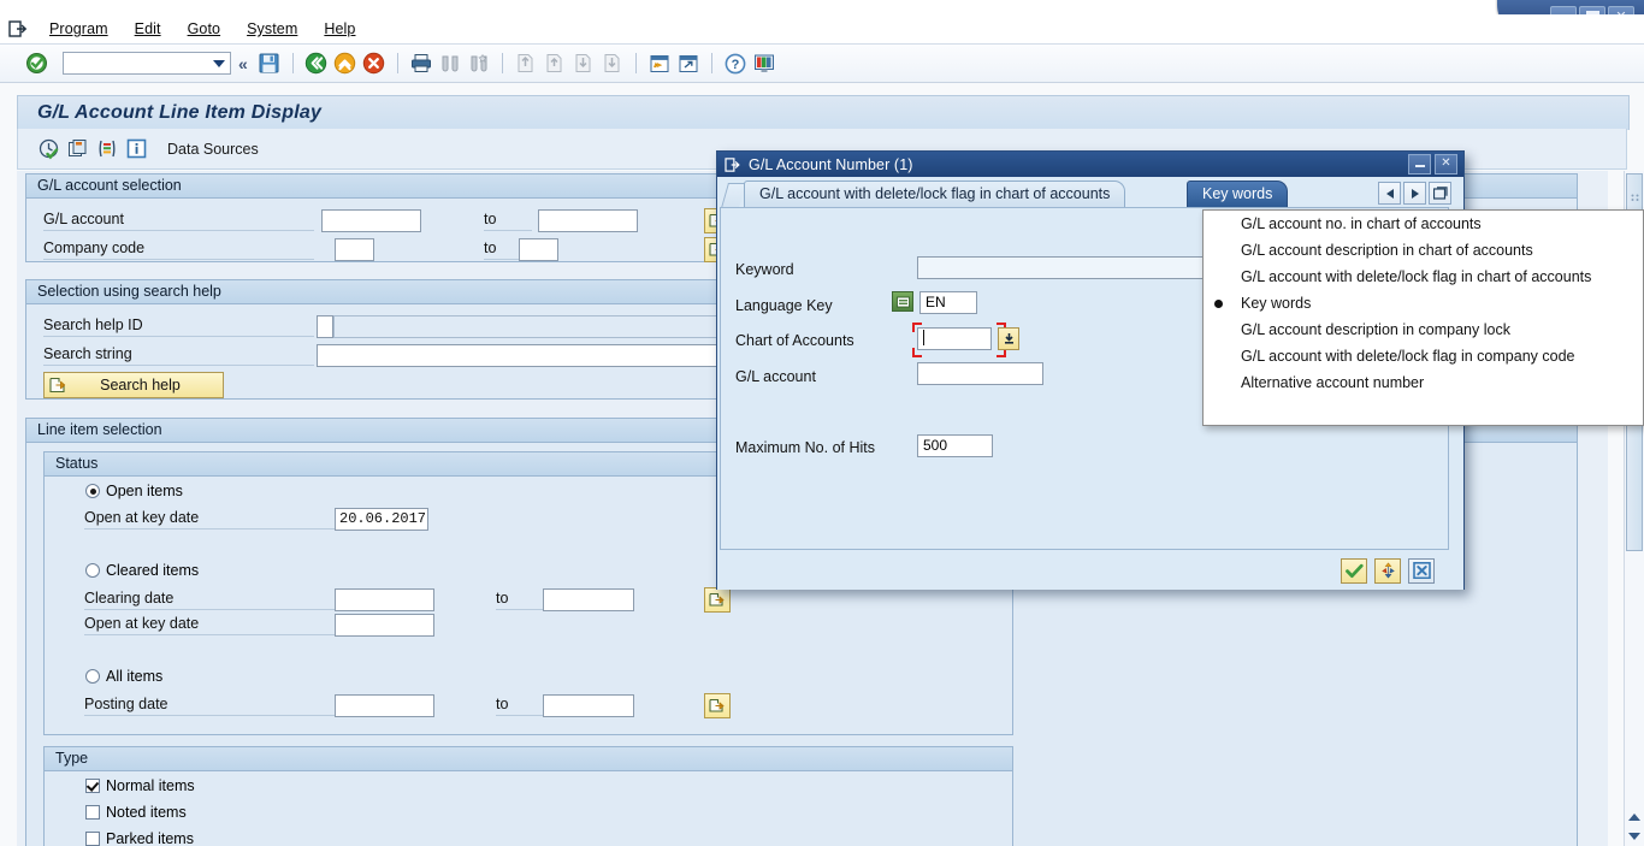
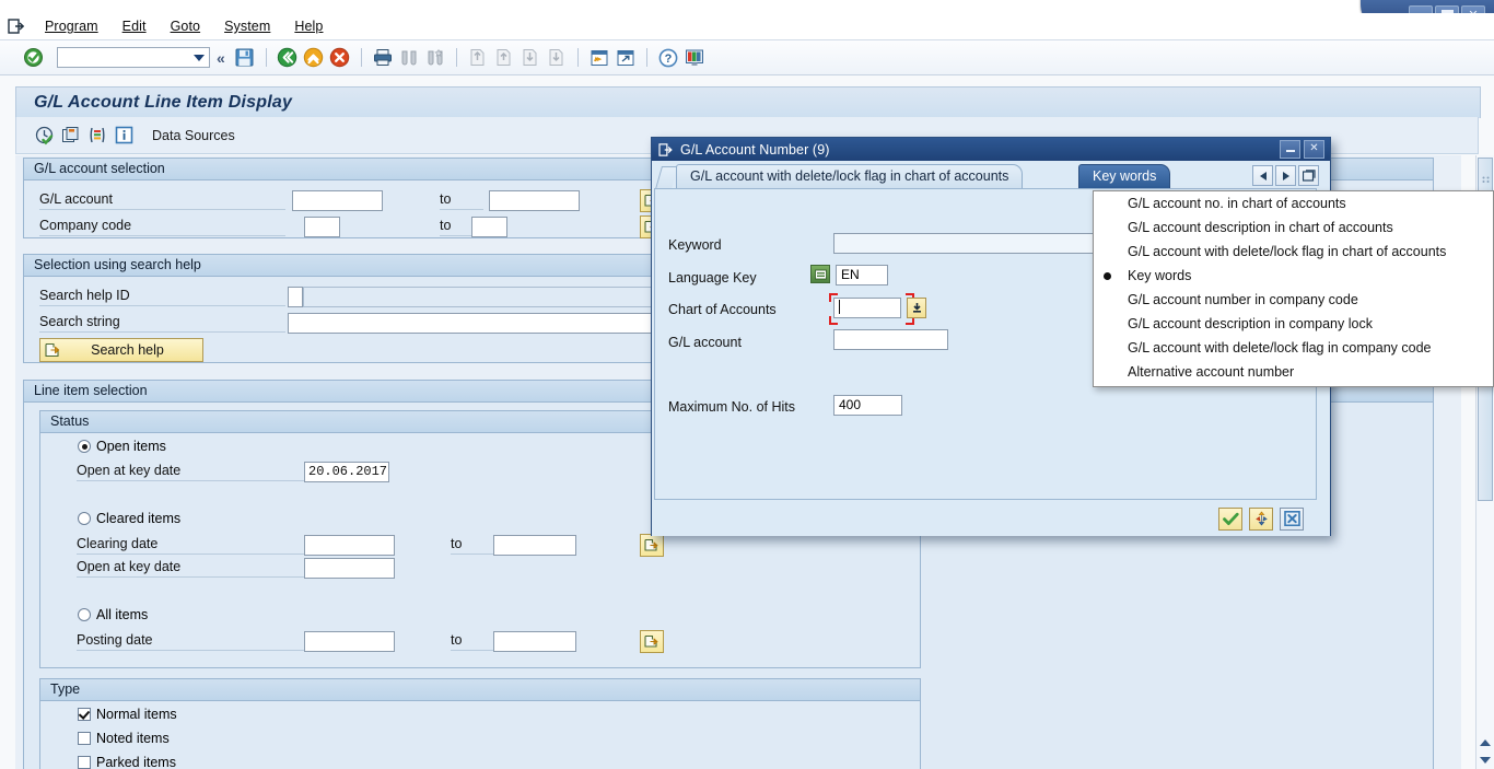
  Program
  Edit
  Goto
  System
  Help
  «
  ?
  G/L Account Line Item Display
  Data Sources
  G/L account selection
  G/L account
  to
  Company code
  to
  Selection using search help
  Search help ID
  Search string
  Search help
  Line item selection
  Status
  Open items
  Open at key date
  20.06.2017
  Cleared items
  Clearing date
  to
  Open at key date
  All items
  Posting date
  to
  Type
  Normal items
  Noted items
  Parked items
- G/L Account Number (1)
+ G/L Account Number (9)
  ✕
  G/L account with delete/lock flag in chart of accounts
  Key words
  Keyword
  Language Key
  EN
  Chart of Accounts
  G/L account
  Maximum No. of Hits
- 500
+ 400
  G/L account no. in chart of accounts
  G/L account description in chart of accounts
  G/L account with delete/lock flag in chart of accounts
  Key words
+ G/L account number in company code
  G/L account description in company lock
  G/L account with delete/lock flag in company code
  Alternative account number
